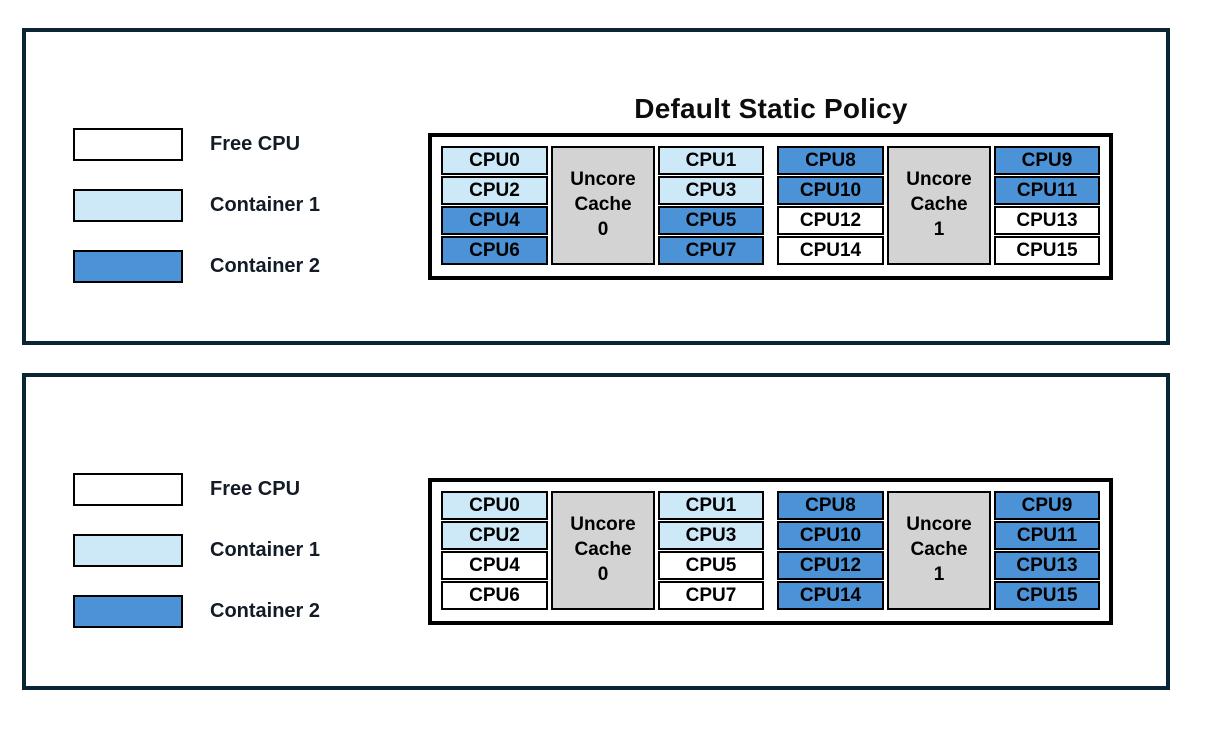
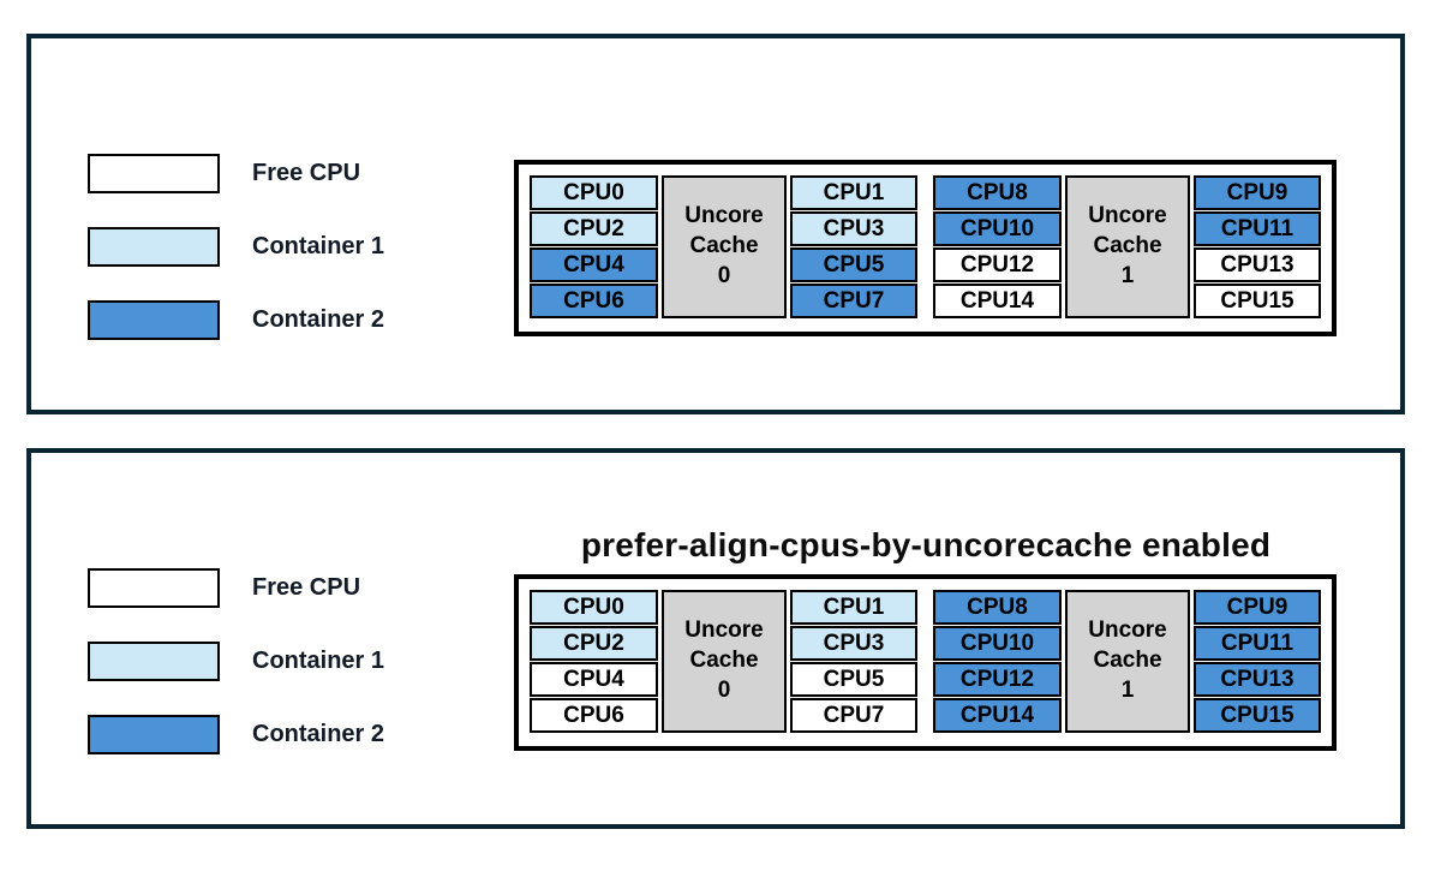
- Default Static Policy
  Free CPU
  Container 1
  Container 2
  CPU0
  CPU2
  CPU4
  CPU6
  Uncore
  Cache
  0
  CPU1
  CPU3
  CPU5
  CPU7
  CPU8
  CPU10
  CPU12
  CPU14
  Uncore
  Cache
  1
  CPU9
  CPU11
  CPU13
  CPU15
+ prefer-align-cpus-by-uncorecache enabled
  Free CPU
  Container 1
  Container 2
  CPU0
  CPU2
  CPU4
  CPU6
  Uncore
  Cache
  0
  CPU1
  CPU3
  CPU5
  CPU7
  CPU8
  CPU10
  CPU12
  CPU14
  Uncore
  Cache
  1
  CPU9
  CPU11
  CPU13
  CPU15
